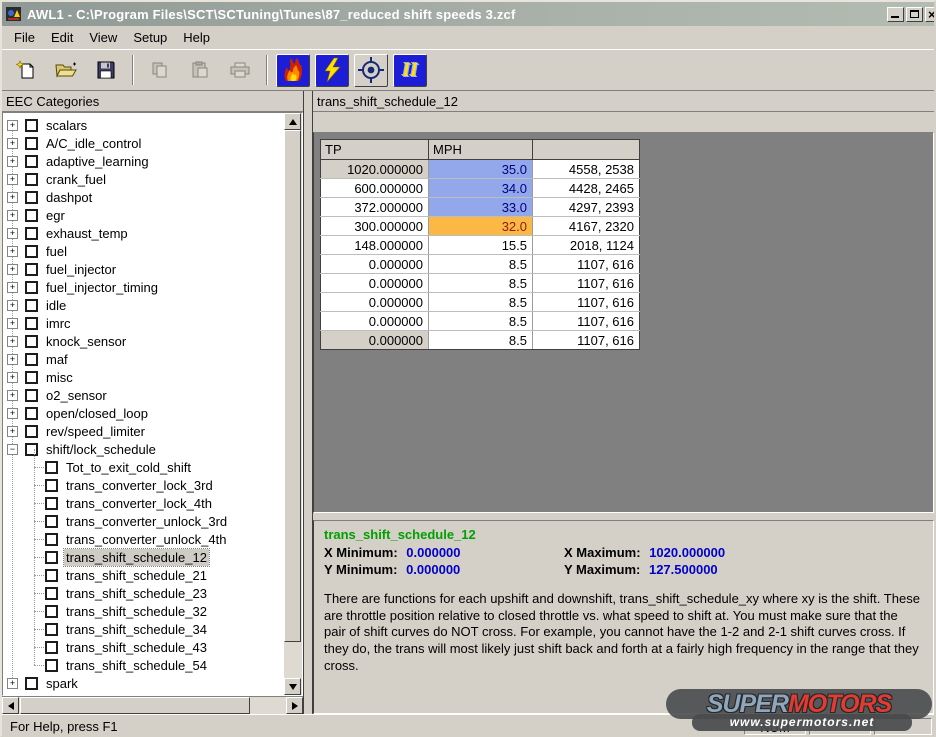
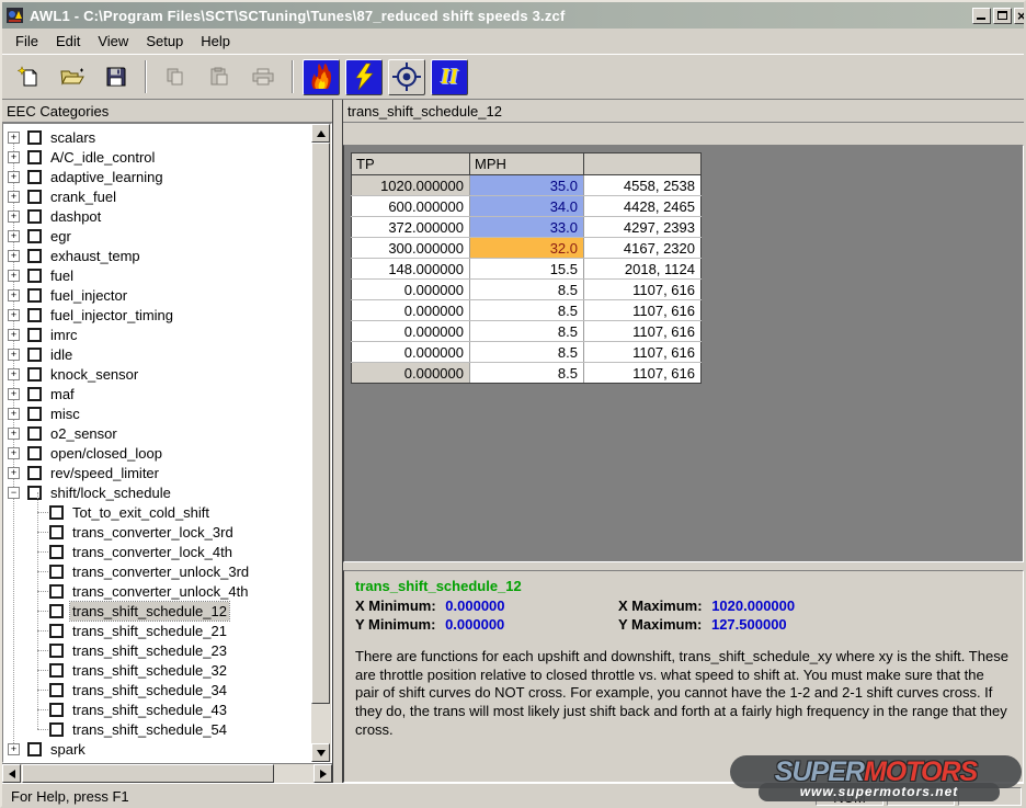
  AWL1 - C:\Program Files\SCT\SCTuning\Tunes\87_reduced shift speeds 3.zcf
  ×
  File
  Edit
  View
  Setup
  Help
  II
  EEC Categories
  +
  scalars
  +
  A/C_idle_control
  +
  adaptive_learning
  +
  crank_fuel
  +
  dashpot
  +
  egr
  +
  exhaust_temp
  +
  fuel
  +
  fuel_injector
  +
  fuel_injector_timing
  +
- idle
+ imrc
  +
- imrc
+ idle
  +
  knock_sensor
  +
  maf
  +
  misc
  +
  o2_sensor
  +
  open/closed_loop
  +
  rev/speed_limiter
  −
  shift/lock_schedule
  Tot_to_exit_cold_shift
  trans_converter_lock_3rd
  trans_converter_lock_4th
  trans_converter_unlock_3rd
  trans_converter_unlock_4th
  trans_shift_schedule_12
  trans_shift_schedule_21
  trans_shift_schedule_23
  trans_shift_schedule_32
  trans_shift_schedule_34
  trans_shift_schedule_43
  trans_shift_schedule_54
  +
  spark
  trans_shift_schedule_12
  TP	MPH
  1020.000000	35.0	4558, 2538
  600.000000	34.0	4428, 2465
  372.000000	33.0	4297, 2393
  300.000000	32.0	4167, 2320
  148.000000	15.5	2018, 1124
  0.000000	8.5	1107, 616
  0.000000	8.5	1107, 616
  0.000000	8.5	1107, 616
  0.000000	8.5	1107, 616
  0.000000	8.5	1107, 616
  trans_shift_schedule_12
  X Minimum: 0.000000
  X Maximum: 1020.000000
  Y Minimum: 0.000000
  Y Maximum: 127.500000
  There are functions for each upshift and downshift, trans_shift_schedule_xy where xy is the shift. These are throttle position relative to closed throttle vs. what speed to shift at. You must make sure that the pair of shift curves do NOT cross. For example, you cannot have the 1-2 and 2-1 shift curves cross. If they do, the trans will most likely just shift back and forth at a fairly high frequency in the range that they cross.
  For Help, press F1
  SUPER
  MOTORS
  www.supermotors.net
